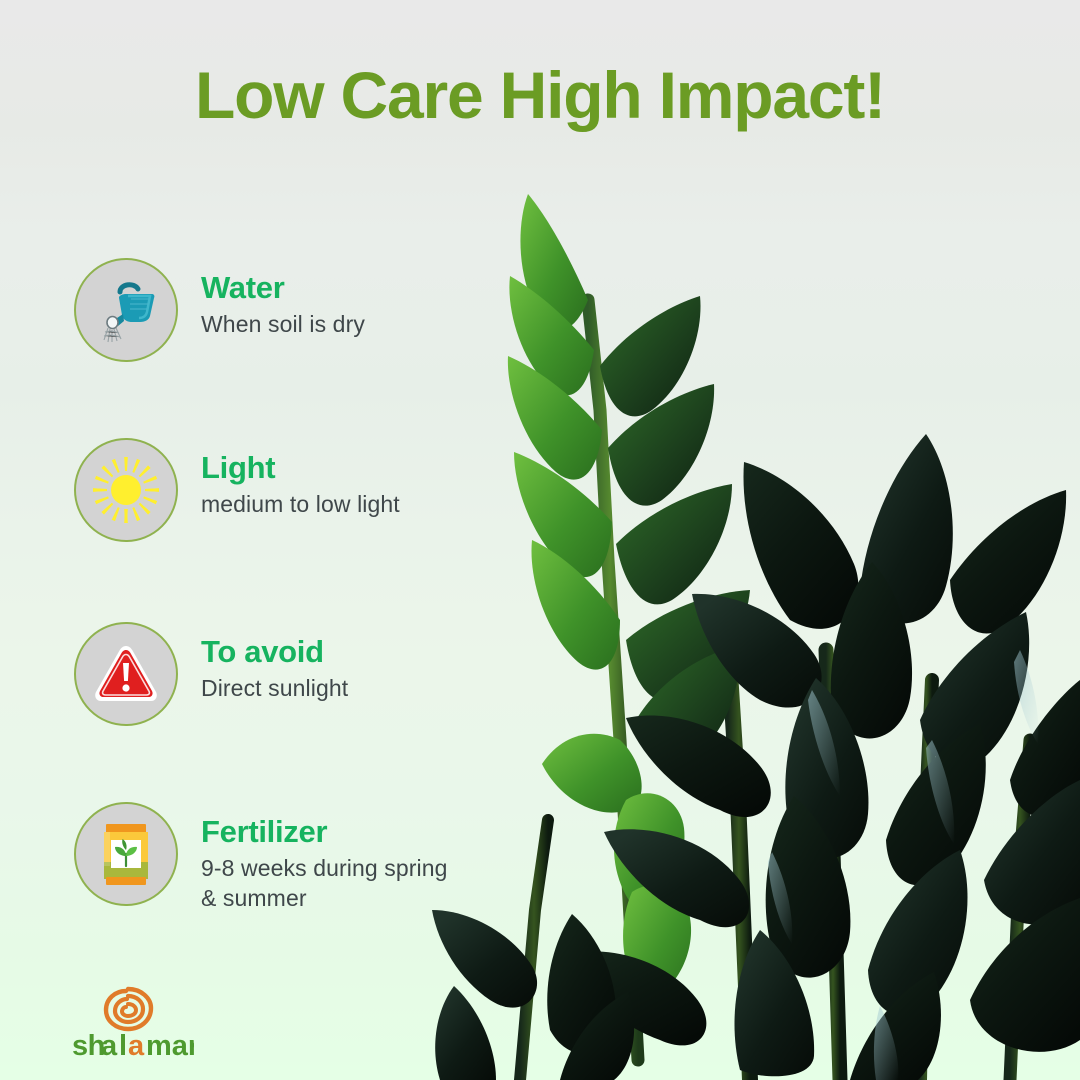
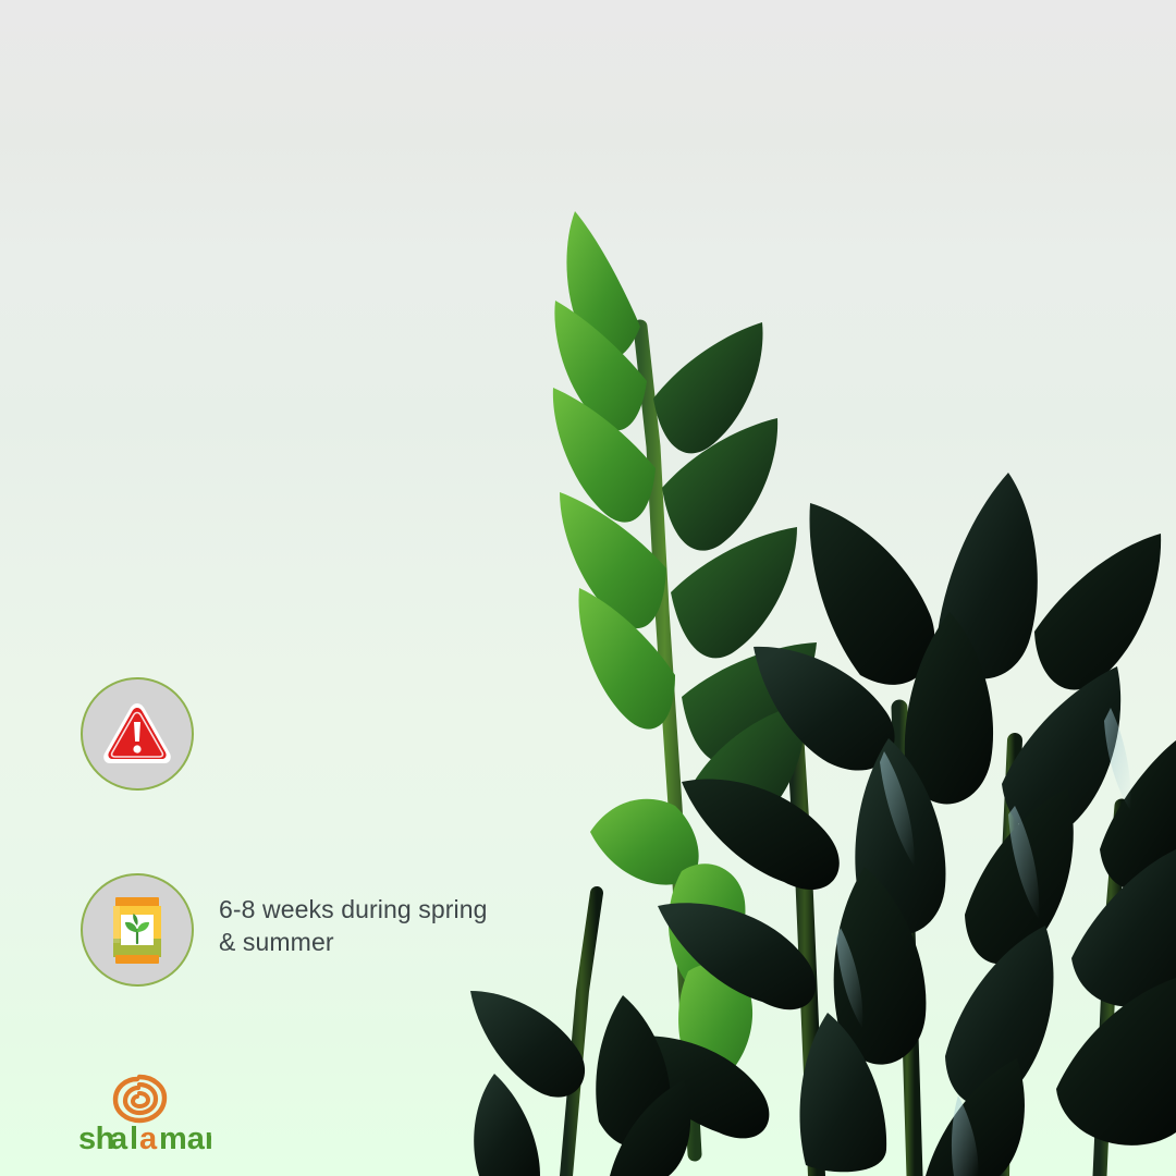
- Low Care High Impact!
- Water
- When soil is dry
- Light
- medium to low light
- To avoid
- Direct sunlight
- Fertilizer
- 9-8 weeks during spring & summer
+ 6-8 weeks during spring & summer
  sh
  a
  l
  a
  mar
